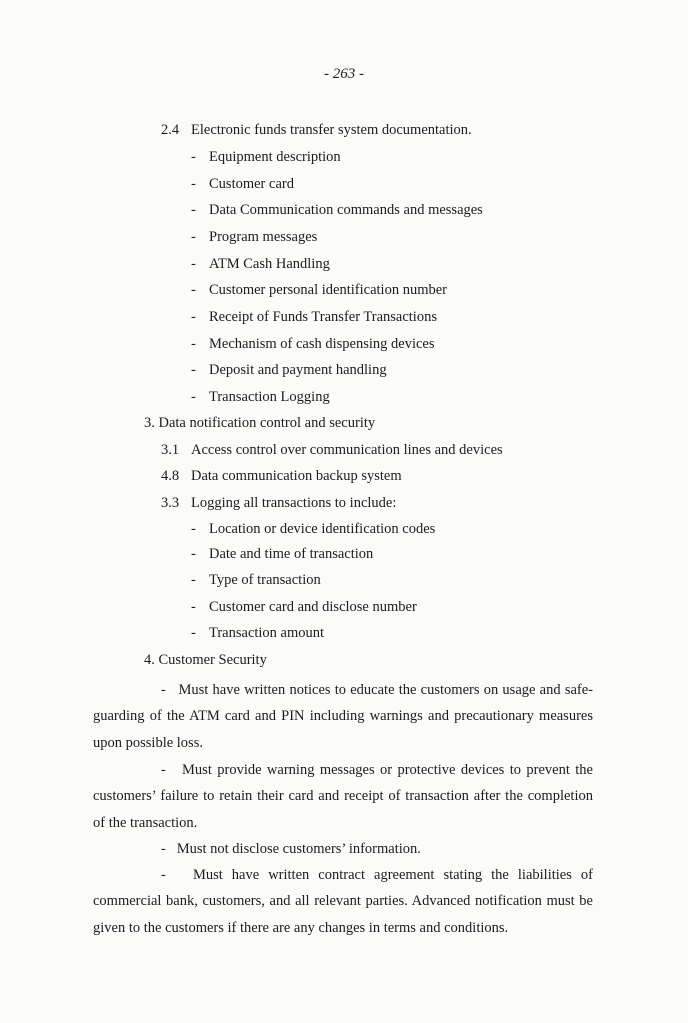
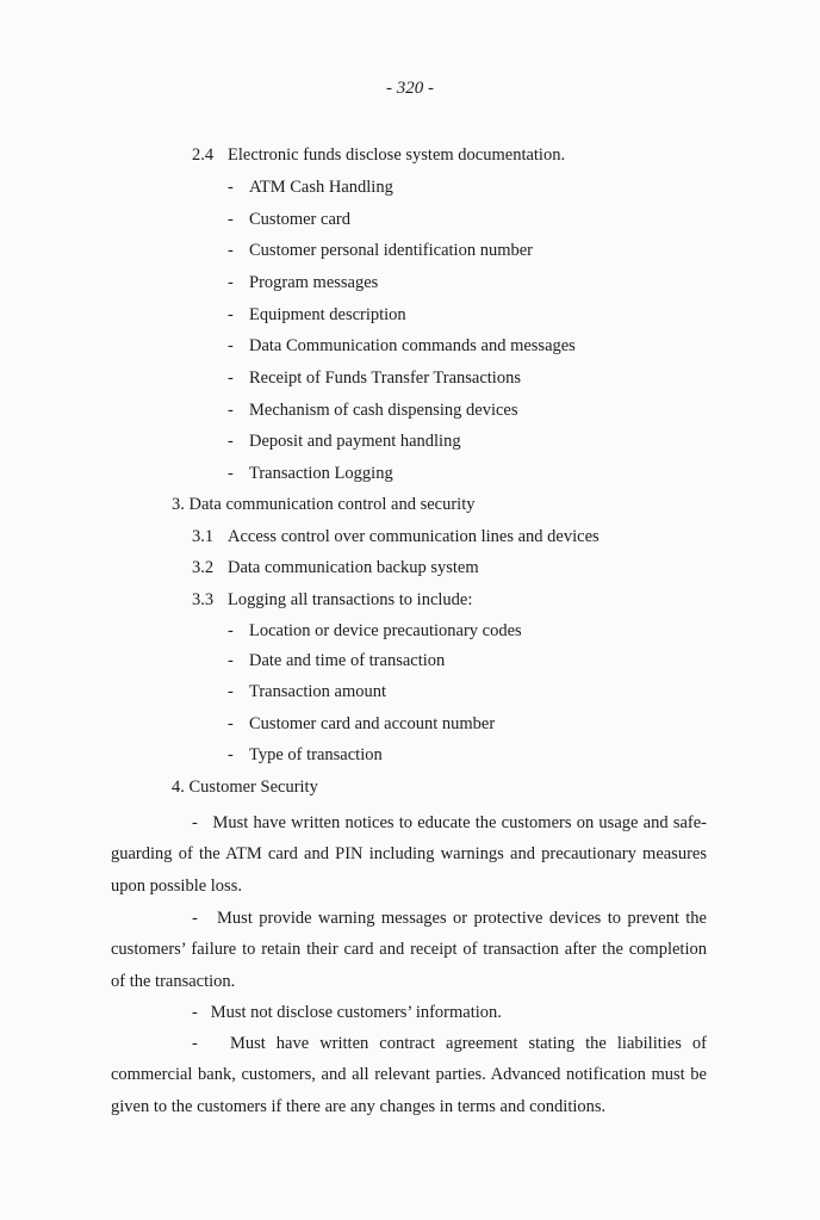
- - 263 -
+ - 320 -
- 2.4 Electronic funds transfer system documentation.
+ 2.4 Electronic funds disclose system documentation.
- - Equipment description
+ - ATM Cash Handling
  - Customer card
- - Data Communication commands and messages
+ - Customer personal identification number
  - Program messages
- - ATM Cash Handling
+ - Equipment description
- - Customer personal identification number
+ - Data Communication commands and messages
  - Receipt of Funds Transfer Transactions
  - Mechanism of cash dispensing devices
  - Deposit and payment handling
  - Transaction Logging
- 3. Data notification control and security
+ 3. Data communication control and security
  3.1 Access control over communication lines and devices
- 4.8 Data communication backup system
+ 3.2 Data communication backup system
  3.3 Logging all transactions to include:
- - Location or device identification codes
+ - Location or device precautionary codes
  - Date and time of transaction
- - Type of transaction
+ - Transaction amount
- - Customer card and disclose number
+ - Customer card and account number
- - Transaction amount
+ - Type of transaction
  4. Customer Security
  - Must have written notices to educate the customers on usage and safe-guarding of the ATM card and PIN including warnings and precautionary measures upon possible loss.
  - Must provide warning messages or protective devices to prevent the customers’ failure to retain their card and receipt of transaction after the completion of the transaction.
  - Must not disclose customers’ information.
  - Must have written contract agreement stating the liabilities of commercial bank, customers, and all relevant parties. Advanced notification must be given to the customers if there are any changes in terms and conditions.
